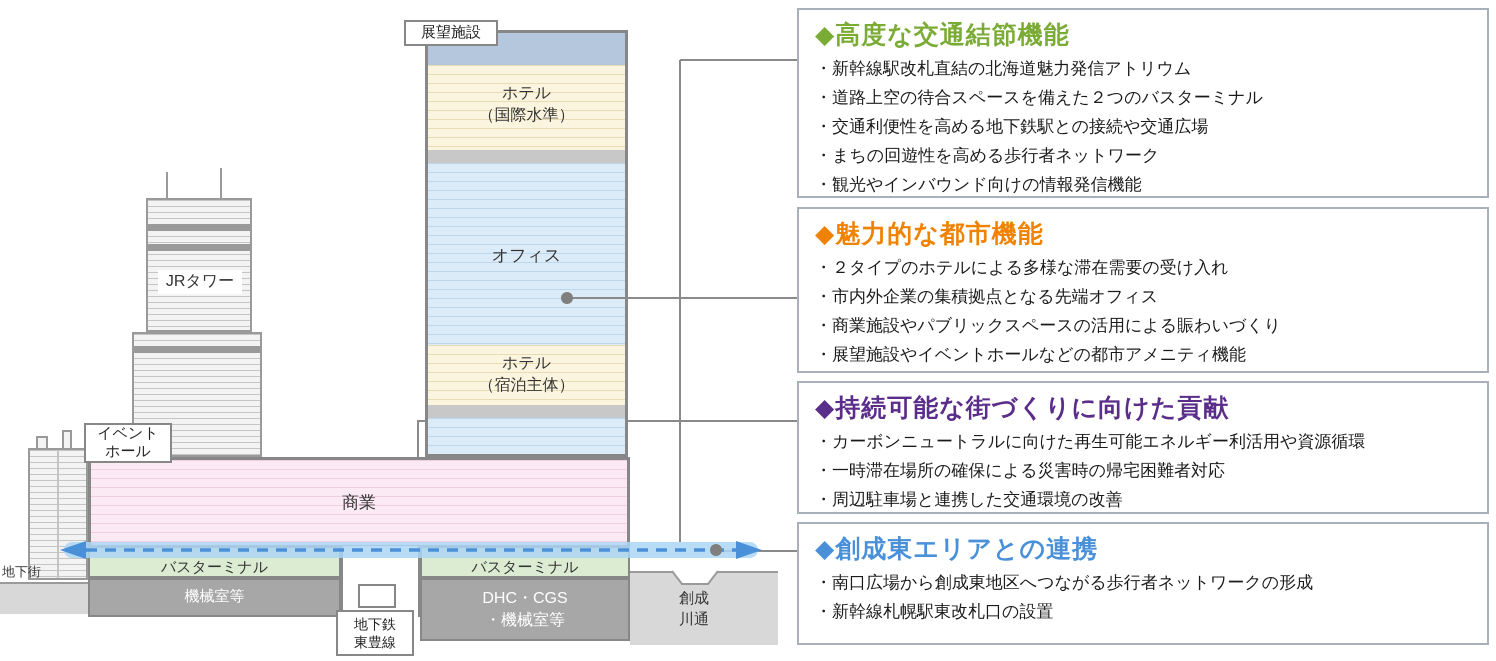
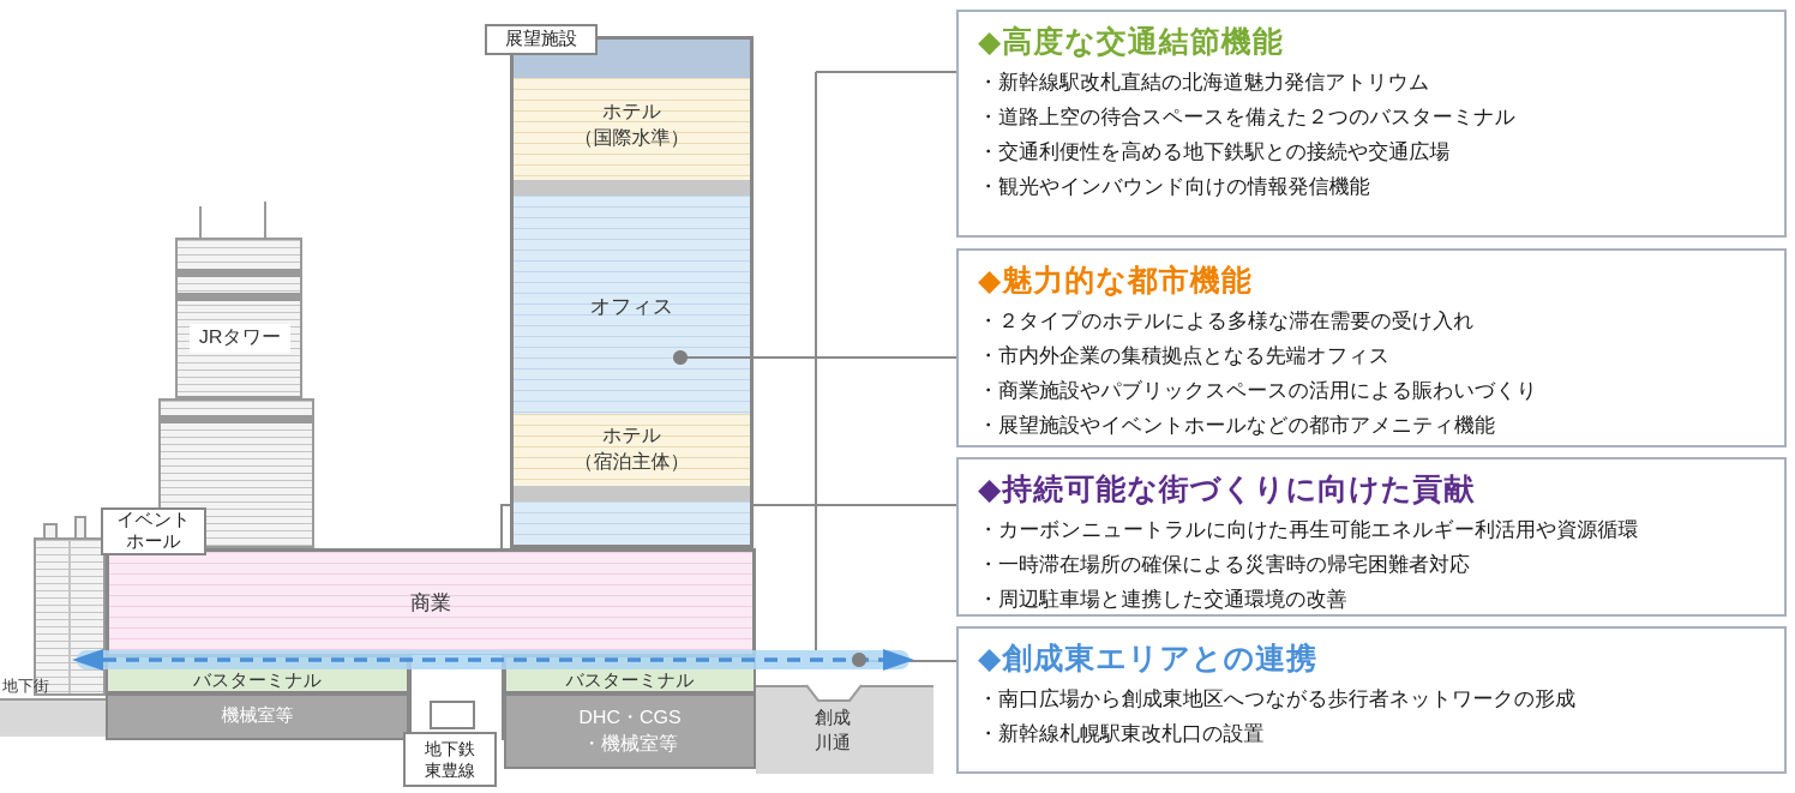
  JRタワー
  商業
  ホテル
  （国際水準）
  オフィス
  ホテル
  （宿泊主体）
  展望施設
  イベント
  ホール
  バスターミナル
  バスターミナル
  機械室等
  DHC・CGS
  ・機械室等
  地下鉄
  東豊線
  地下街
  創成
  川通
  ◆高度な交通結節機能
  ・新幹線駅改札直結の北海道魅力発信アトリウム
  ・道路上空の待合スペースを備えた２つのバスターミナル
  ・交通利便性を高める地下鉄駅との接続や交通広場
- ・まちの回遊性を高める歩行者ネットワーク
  ・観光やインバウンド向けの情報発信機能
  ◆魅力的な都市機能
  ・２タイプのホテルによる多様な滞在需要の受け入れ
  ・市内外企業の集積拠点となる先端オフィス
  ・商業施設やパブリックスペースの活用による賑わいづくり
  ・展望施設やイベントホールなどの都市アメニティ機能
  ◆持続可能な街づくりに向けた貢献
  ・カーボンニュートラルに向けた再生可能エネルギー利活用や資源循環
  ・一時滞在場所の確保による災害時の帰宅困難者対応
  ・周辺駐車場と連携した交通環境の改善
  ◆創成東エリアとの連携
  ・南口広場から創成東地区へつながる歩行者ネットワークの形成
  ・新幹線札幌駅東改札口の設置
